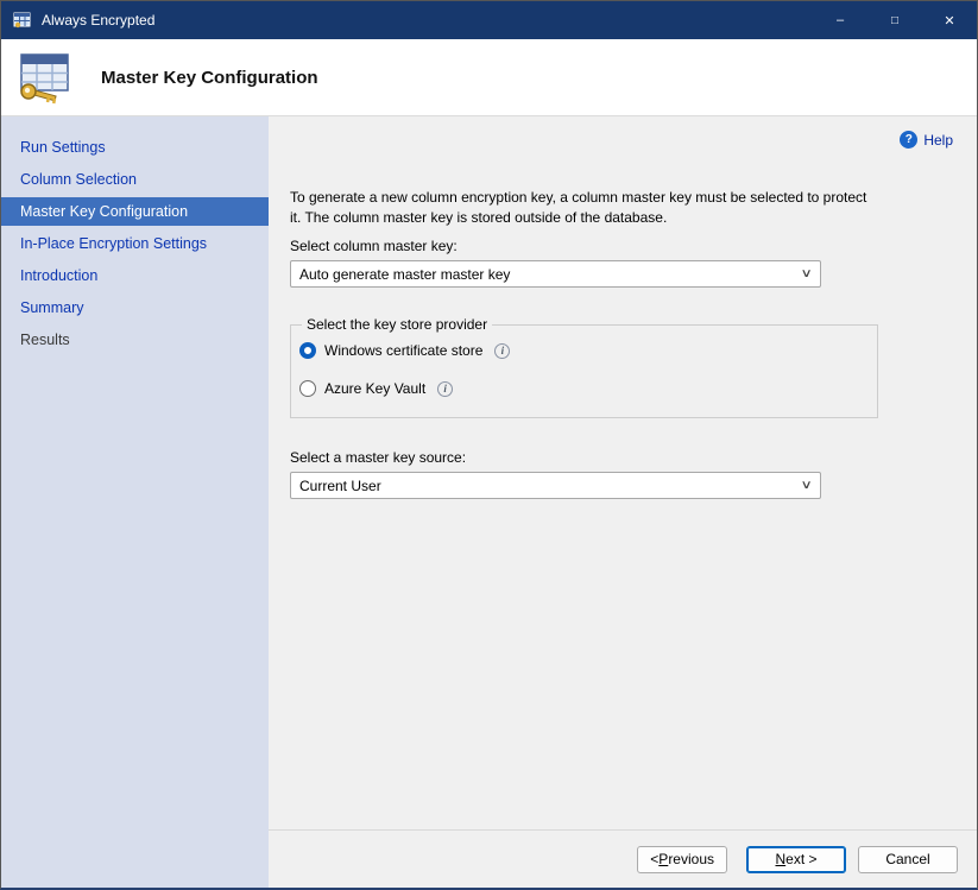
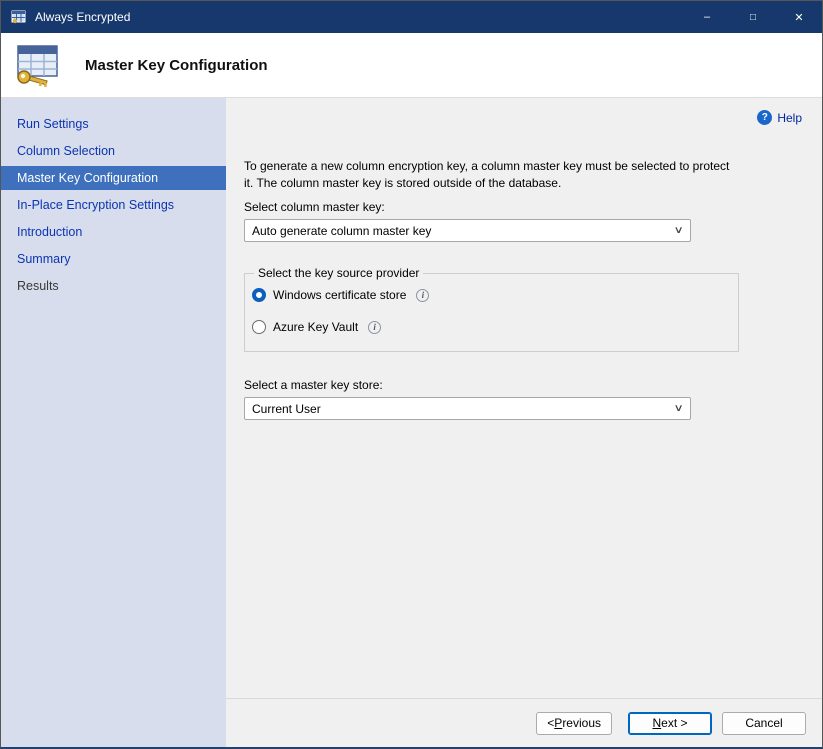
  Always Encrypted
  –
  □
  ✕
  Master Key Configuration
  Run Settings
  Column Selection
  Master Key Configuration
  In-Place Encryption Settings
  Introduction
  Summary
  Results
  ?
  Help
  To generate a new column encryption key, a column master key must be selected to protect
  it. The column master key is stored outside of the database.
  Select column master key:
- Auto generate master master key
+ Auto generate column master key
  ∨
- Select the key store provider
+ Select the key source provider
  Windows certificate store
  i
  Azure Key Vault
  i
- Select a master key source:
+ Select a master key store:
  Current User
  ∨
  <
  P
  revious
  N
  ext >
  Cancel
